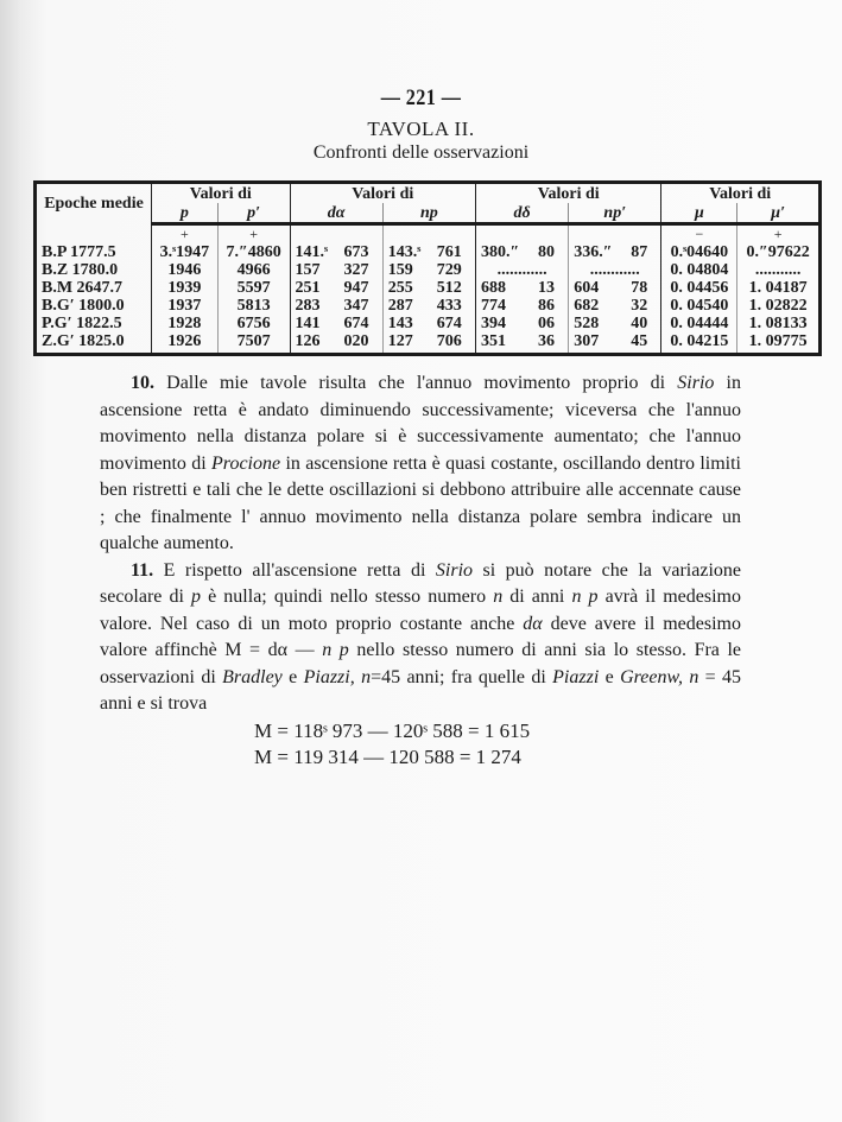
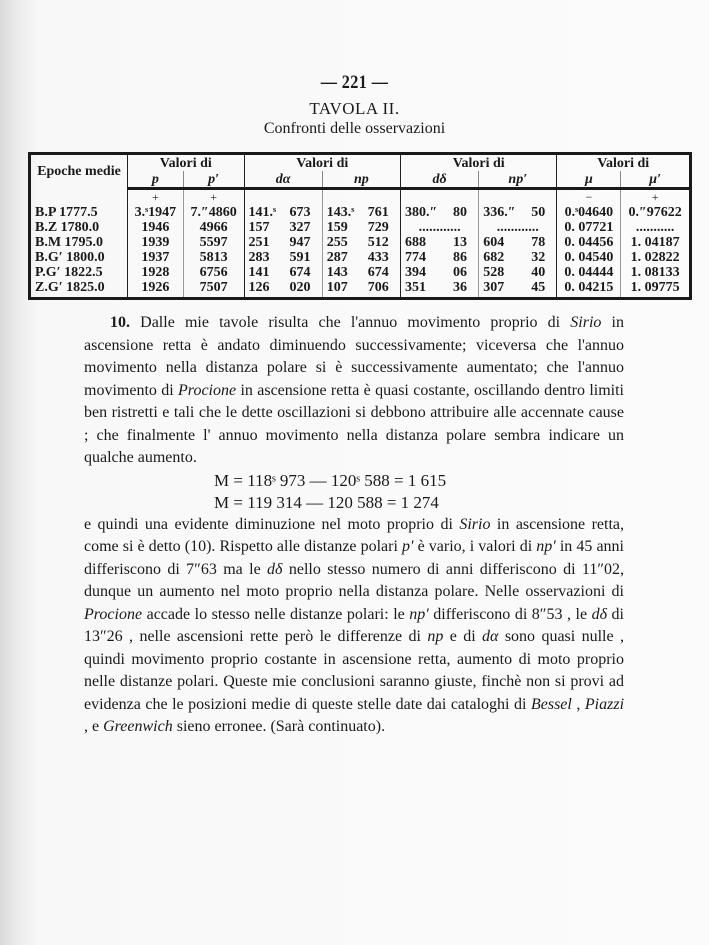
  — 221 —
  TAVOLA II.
  Confronti delle osservazioni
  Epoche medie	Valori di	Valori di	Valori di	Valori di
  p	p′	dα	np	dδ	np′	μ	μ′
  	+	+					−	+
- B.P 1777.5	3.ˢ1947	7.″4860	141.ˢ 673	143.ˢ 761	380.″ 80	336.″ 87	0.ˢ04640	0.″97622
+ B.P 1777.5	3.ˢ1947	7.″4860	141.ˢ 673	143.ˢ 761	380.″ 80	336.″ 50	0.ˢ04640	0.″97622
- B.Z 1780.0	1946	4966	157 327	159 729	............	............	0. 04804	...........
+ B.Z 1780.0	1946	4966	157 327	159 729	............	............	0. 07721	...........
- B.M 2647.7	1939	5597	251 947	255 512	688 13	604 78	0. 04456	1. 04187
+ B.M 1795.0	1939	5597	251 947	255 512	688 13	604 78	0. 04456	1. 04187
- B.G′ 1800.0	1937	5813	283 347	287 433	774 86	682 32	0. 04540	1. 02822
+ B.G′ 1800.0	1937	5813	283 591	287 433	774 86	682 32	0. 04540	1. 02822
  P.G′ 1822.5	1928	6756	141 674	143 674	394 06	528 40	0. 04444	1. 08133
- Z.G′ 1825.0	1926	7507	126 020	127 706	351 36	307 45	0. 04215	1. 09775
+ Z.G′ 1825.0	1926	7507	126 020	107 706	351 36	307 45	0. 04215	1. 09775
  10. Dalle mie tavole risulta che l'annuo movimento proprio di Sirio in ascensione retta è andato diminuendo successivamente; viceversa che l'annuo movimento nella distanza polare si è successivamente aumentato; che l'annuo movimento di Procione in ascensione retta è quasi costante, oscillando dentro limiti ben ristretti e tali che le dette oscillazioni si debbono attribuire alle accennate cause ; che finalmente l' annuo movimento nella distanza polare sembra indicare un qualche aumento.
- 11. E rispetto all'ascensione retta di Sirio si può notare che la variazione secolare di p è nulla; quindi nello stesso numero n di anni n p avrà il medesimo valore. Nel caso di un moto proprio costante anche dα deve avere il medesimo valore affinchè M = dα — n p nello stesso numero di anni sia lo stesso. Fra le osservazioni di Bradley e Piazzi, n=45 anni; fra quelle di Piazzi e Greenw, n = 45 anni e si trova
  M = 118ˢ 973 — 120ˢ 588 = 1 615
  M = 119 314 — 120 588 = 1 274
+ e quindi una evidente diminuzione nel moto proprio di Sirio in ascensione retta, come si è detto (10). Rispetto alle distanze polari p′ è vario, i valori di np′ in 45 anni differiscono di 7″63 ma le dδ nello stesso numero di anni differiscono di 11″02, dunque un aumento nel moto proprio nella distanza polare. Nelle osservazioni di Procione accade lo stesso nelle distanze polari: le np′ differiscono di 8″53 , le dδ di 13″26 , nelle ascensioni rette però le differenze di np e di dα sono quasi nulle , quindi movimento proprio costante in ascensione retta, aumento di moto proprio nelle distanze polari. Queste mie conclusioni saranno giuste, finchè non si provi ad evidenza che le posizioni medie di queste stelle date dai cataloghi di Bessel , Piazzi , e Greenwich sieno erronee. (Sarà continuato).
